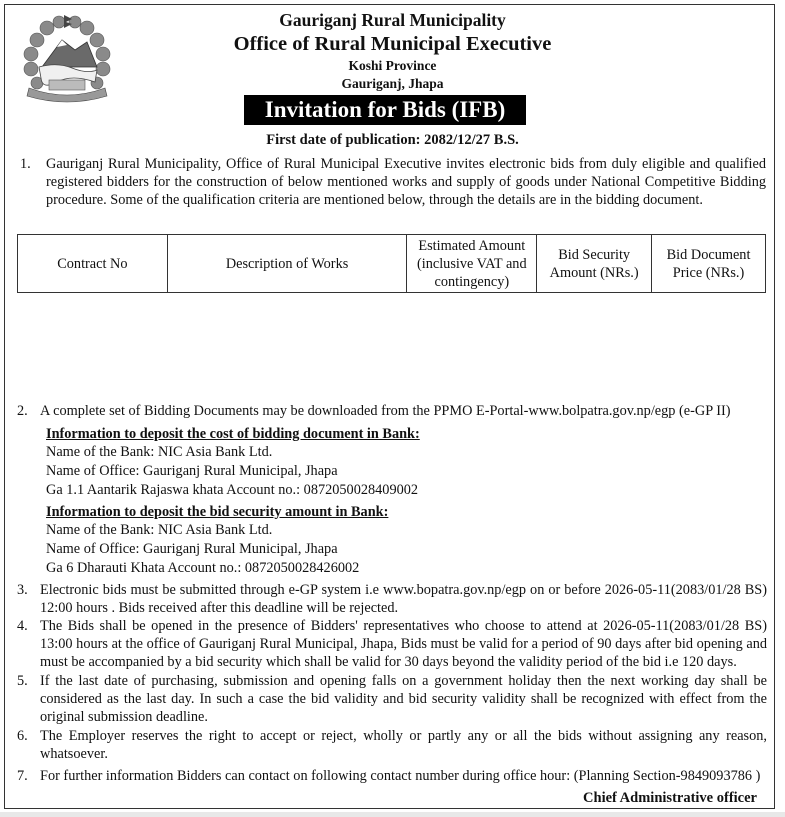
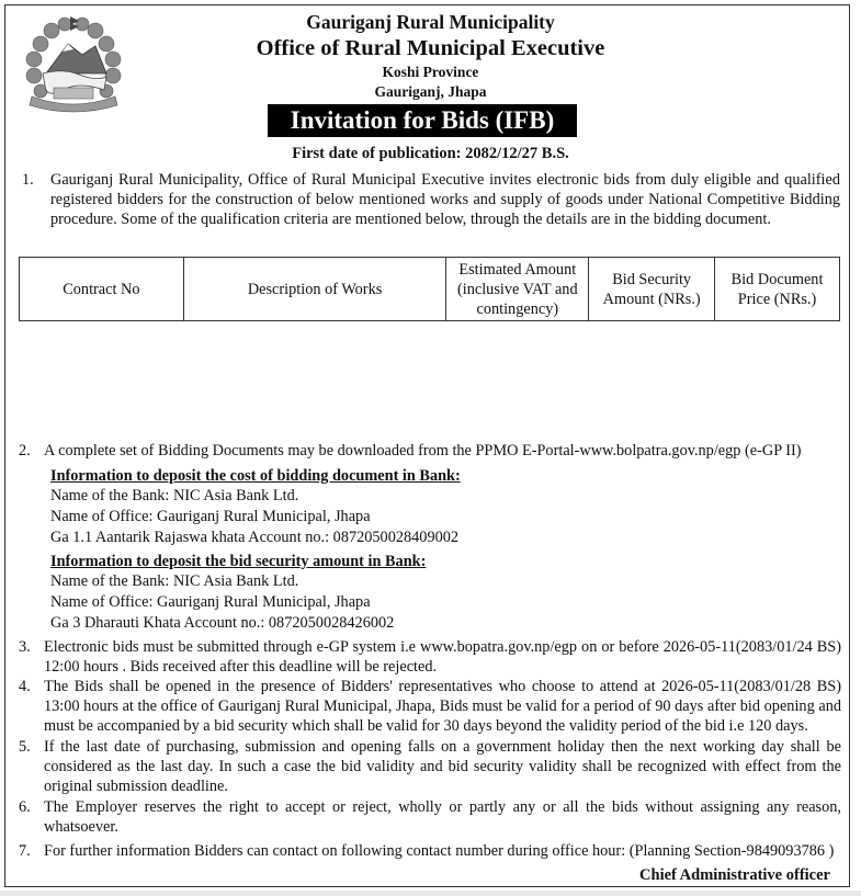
  Gauriganj Rural Municipality
  Office of Rural Municipal Executive
  Koshi Province
  Gauriganj, Jhapa
  Invitation for Bids (IFB)
  First date of publication: 2082/12/27 B.S.
  1.
  Gauriganj Rural Municipality, Office of Rural Municipal Executive invites electronic bids from duly eligible and qualified registered bidders for the construction of below mentioned works and supply of goods under National Competitive Bidding procedure. Some of the qualification criteria are mentioned below, through the details are in the bidding document.
  Contract No	Description of Works	Estimated Amount (inclusive VAT and contingency)	Bid Security Amount (NRs.)	Bid Document Price (NRs.)
  2.
  A complete set of Bidding Documents may be downloaded from the PPMO E-Portal-www.bolpatra.gov.np/egp (e-GP II)
  Information to deposit the cost of bidding document in Bank:
  Name of the Bank: NIC Asia Bank Ltd.
  Name of Office: Gauriganj Rural Municipal, Jhapa
  Ga 1.1 Aantarik Rajaswa khata Account no.: 0872050028409002
  Information to deposit the bid security amount in Bank:
  Name of the Bank: NIC Asia Bank Ltd.
  Name of Office: Gauriganj Rural Municipal, Jhapa
- Ga 6 Dharauti Khata Account no.: 0872050028426002
+ Ga 3 Dharauti Khata Account no.: 0872050028426002
  3.
- Electronic bids must be submitted through e-GP system i.e www.bopatra.gov.np/egp on or before 2026-05-11(2083/01/28 BS) 12:00 hours . Bids received after this deadline will be rejected.
+ Electronic bids must be submitted through e-GP system i.e www.bopatra.gov.np/egp on or before 2026-05-11(2083/01/24 BS) 12:00 hours . Bids received after this deadline will be rejected.
  4.
  The Bids shall be opened in the presence of Bidders' representatives who choose to attend at 2026-05-11(2083/01/28 BS) 13:00 hours at the office of Gauriganj Rural Municipal, Jhapa, Bids must be valid for a period of 90 days after bid opening and must be accompanied by a bid security which shall be valid for 30 days beyond the validity period of the bid i.e 120 days.
  5.
  If the last date of purchasing, submission and opening falls on a government holiday then the next working day shall be considered as the last day. In such a case the bid validity and bid security validity shall be recognized with effect from the original submission deadline.
  6.
  The Employer reserves the right to accept or reject, wholly or partly any or all the bids without assigning any reason, whatsoever.
  7.
  For further information Bidders can contact on following contact number during office hour: (Planning Section-9849093786 )
  Chief Administrative officer
